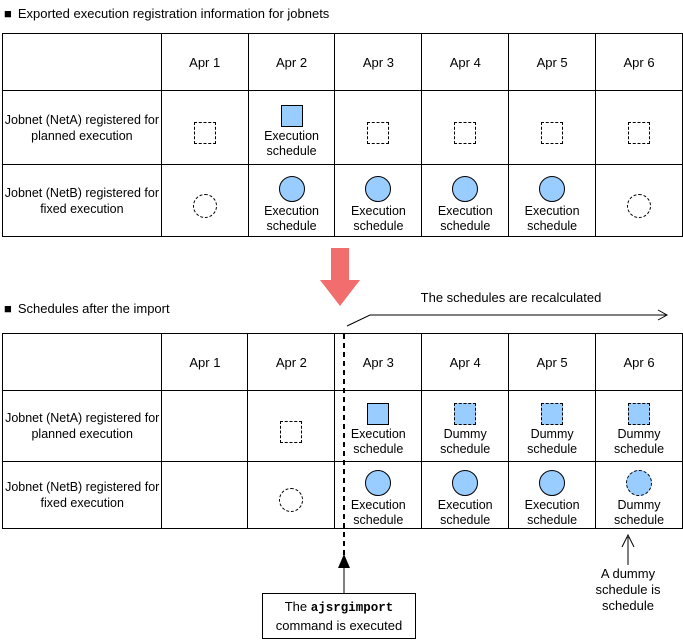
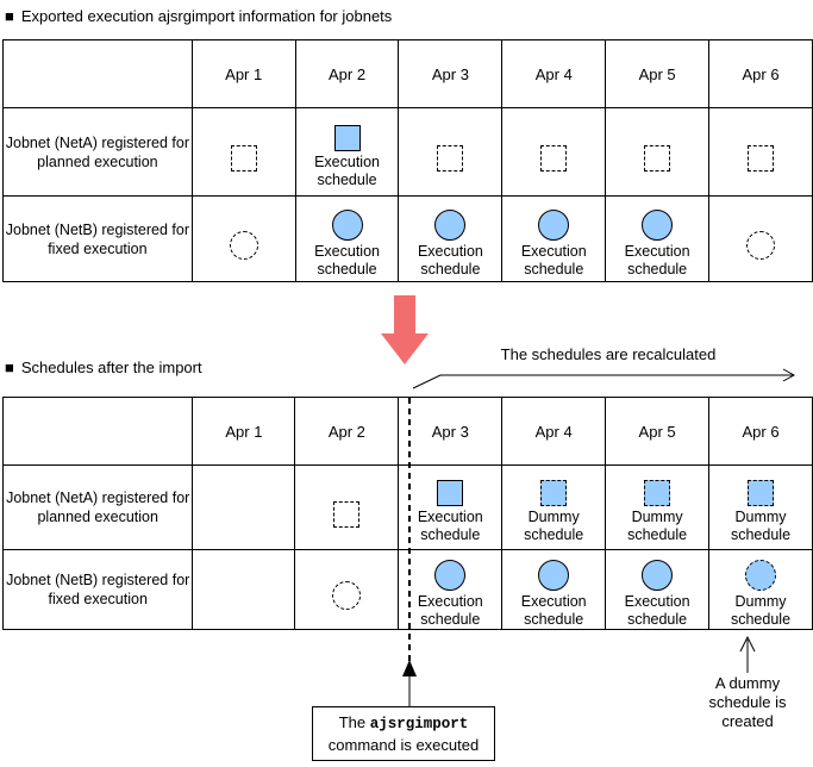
- ■ Exported execution registration information for jobnets
+ ■ Exported execution ajsrgimport information for jobnets
  	Apr 1	Apr 2	Apr 3	Apr 4	Apr 5	Apr 6
  Jobnet (NetA) registered for planned execution		Execution schedule
  Jobnet (NetB) registered for fixed execution		Execution schedule	Execution schedule	Execution schedule	Execution schedule
  ■ Schedules after the import
  The schedules are recalculated
  	Apr 1	Apr 2	Apr 3	Apr 4	Apr 5	Apr 6
  Jobnet (NetA) registered for planned execution			Execution schedule	Dummy schedule	Dummy schedule	Dummy schedule
  Jobnet (NetB) registered for fixed execution			Execution schedule	Execution schedule	Execution schedule	Dummy schedule
  The ajsrgimport
  command is executed
- A dummy schedule is schedule
+ A dummy schedule is created
